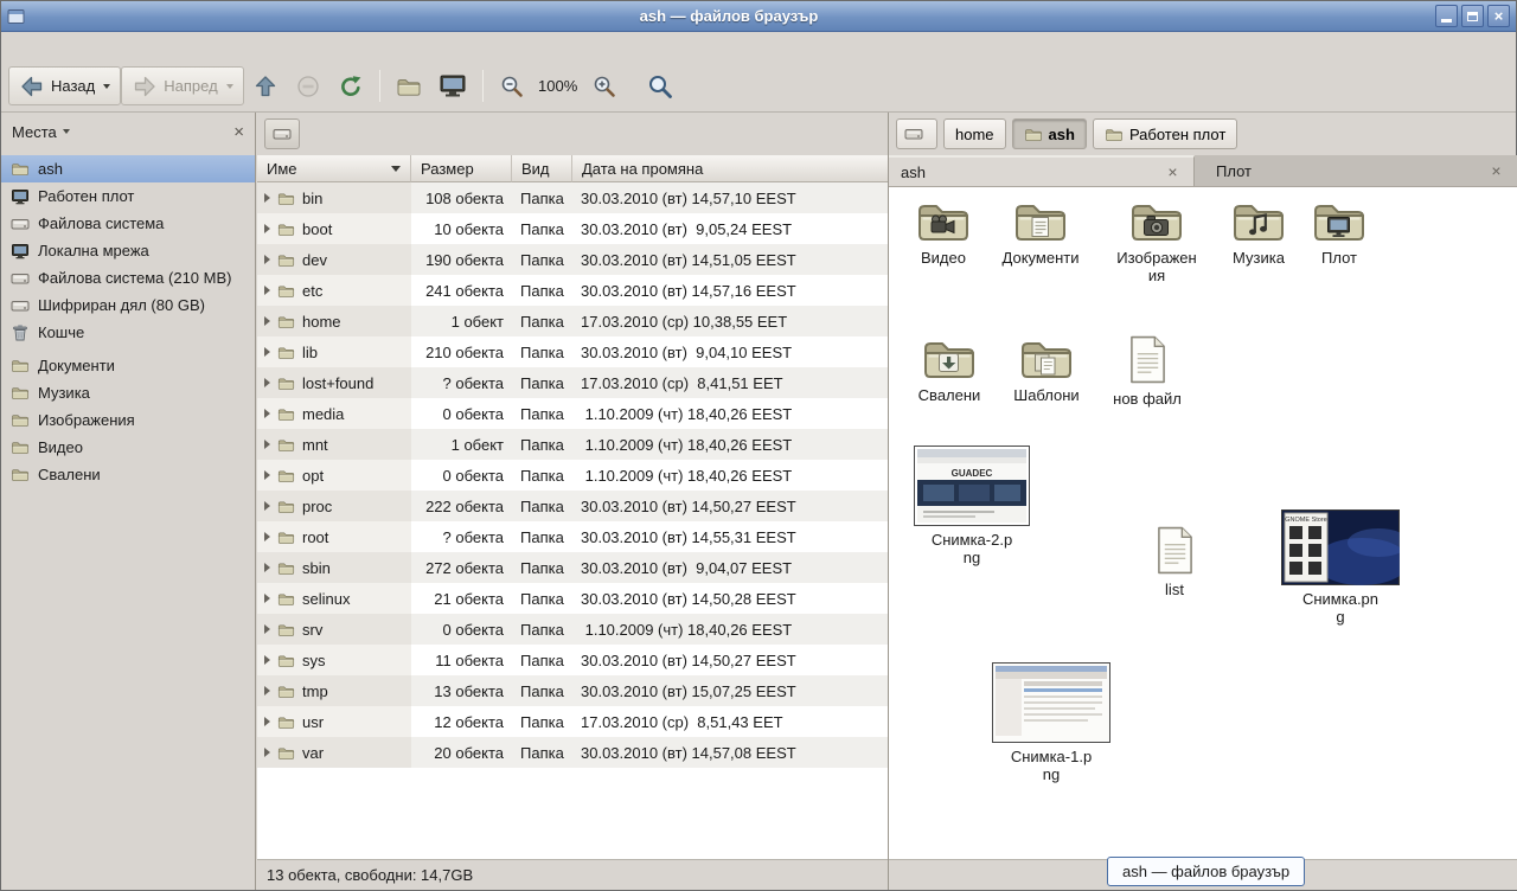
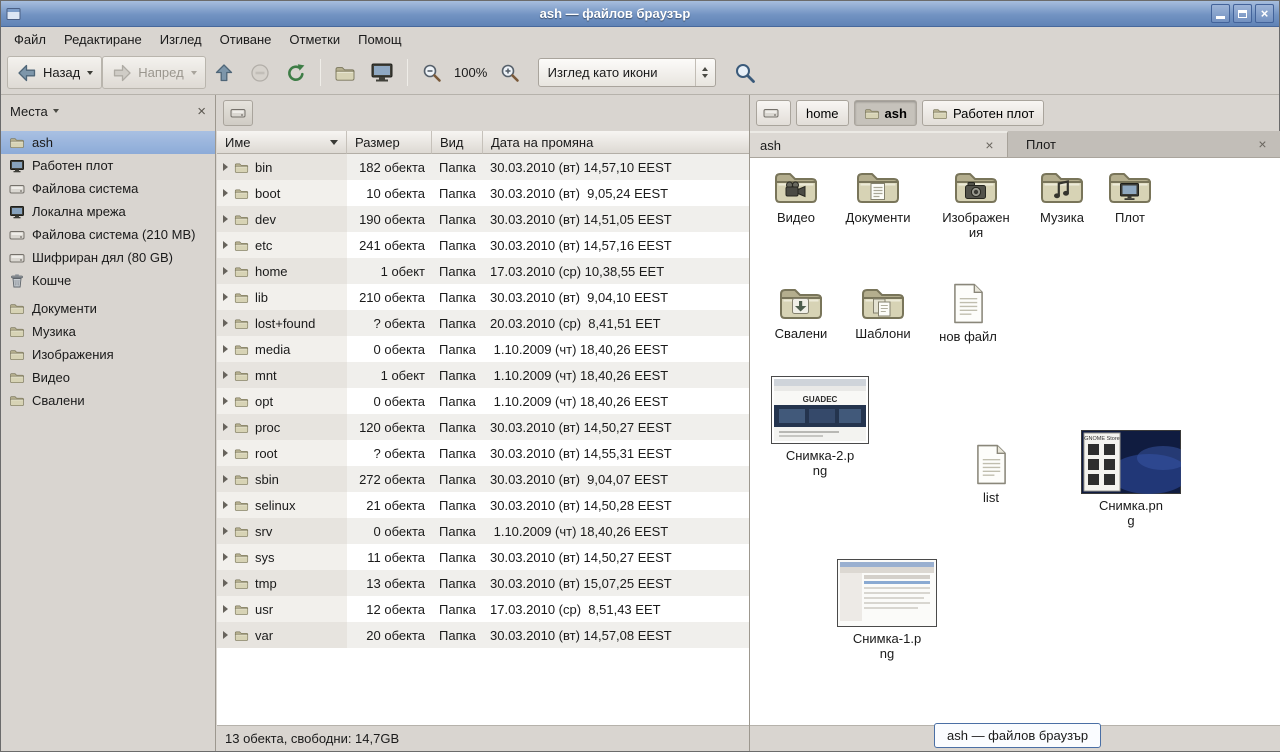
  ash — файлов браузър
  ×
+ Файл
+ Редактиране
+ Изглед
+ Отиване
+ Отметки
+ Помощ
  Назад
  Напред
  100%
+ Изглед като икони
  Места
  ×
  ash
  Работен плот
  Файлова система
  Локална мрежа
  Файлова система (210 MB)
  Шифриран дял (80 GB)
  Кошче
  Документи
  Музика
  Изображения
  Видео
  Свалени
  Име
  Размер
  Вид
  Дата на промяна
  bin
- 108 обекта
+ 182 обекта
  Папка
  30.03.2010 (вт) 14,57,10 EEST
  boot
  10 обекта
  Папка
  30.03.2010 (вт) 9,05,24 EEST
  dev
  190 обекта
  Папка
  30.03.2010 (вт) 14,51,05 EEST
  etc
  241 обекта
  Папка
  30.03.2010 (вт) 14,57,16 EEST
  home
  1 обект
  Папка
  17.03.2010 (ср) 10,38,55 EET
  lib
  210 обекта
  Папка
  30.03.2010 (вт) 9,04,10 EEST
  lost+found
  ? обекта
  Папка
- 17.03.2010 (ср) 8,41,51 EET
+ 20.03.2010 (ср) 8,41,51 EET
  media
  0 обекта
  Папка
  1.10.2009 (чт) 18,40,26 EEST
  mnt
  1 обект
  Папка
  1.10.2009 (чт) 18,40,26 EEST
  opt
  0 обекта
  Папка
  1.10.2009 (чт) 18,40,26 EEST
  proc
- 222 обекта
+ 120 обекта
  Папка
  30.03.2010 (вт) 14,50,27 EEST
  root
  ? обекта
  Папка
  30.03.2010 (вт) 14,55,31 EEST
  sbin
  272 обекта
  Папка
  30.03.2010 (вт) 9,04,07 EEST
  selinux
  21 обекта
  Папка
  30.03.2010 (вт) 14,50,28 EEST
  srv
  0 обекта
  Папка
  1.10.2009 (чт) 18,40,26 EEST
  sys
  11 обекта
  Папка
  30.03.2010 (вт) 14,50,27 EEST
  tmp
  13 обекта
  Папка
  30.03.2010 (вт) 15,07,25 EEST
  usr
  12 обекта
  Папка
  17.03.2010 (ср) 8,51,43 EET
  var
  20 обекта
  Папка
  30.03.2010 (вт) 14,57,08 EEST
  13 обекта, свободни: 14,7GB
  home
  ash
  Работен плот
  ash
  ×
  Плот
  ×
  Видео
  Документи
  Изображения
  Музика
  Плот
  Свалени
  Шаблони
  нов файл
  GUADEC
  Снимка-2.png
  list
  Снимка.png
  Снимка-1.png
  ash — файлов браузър
